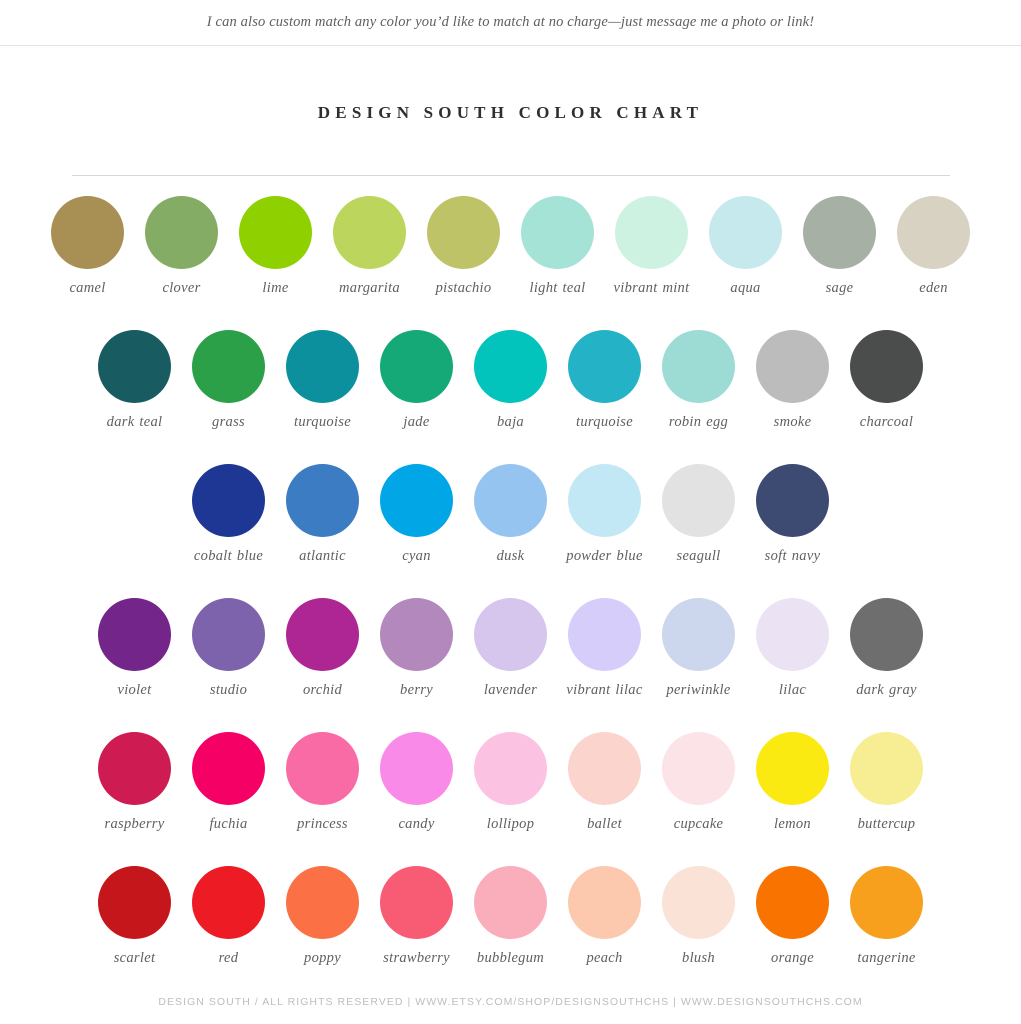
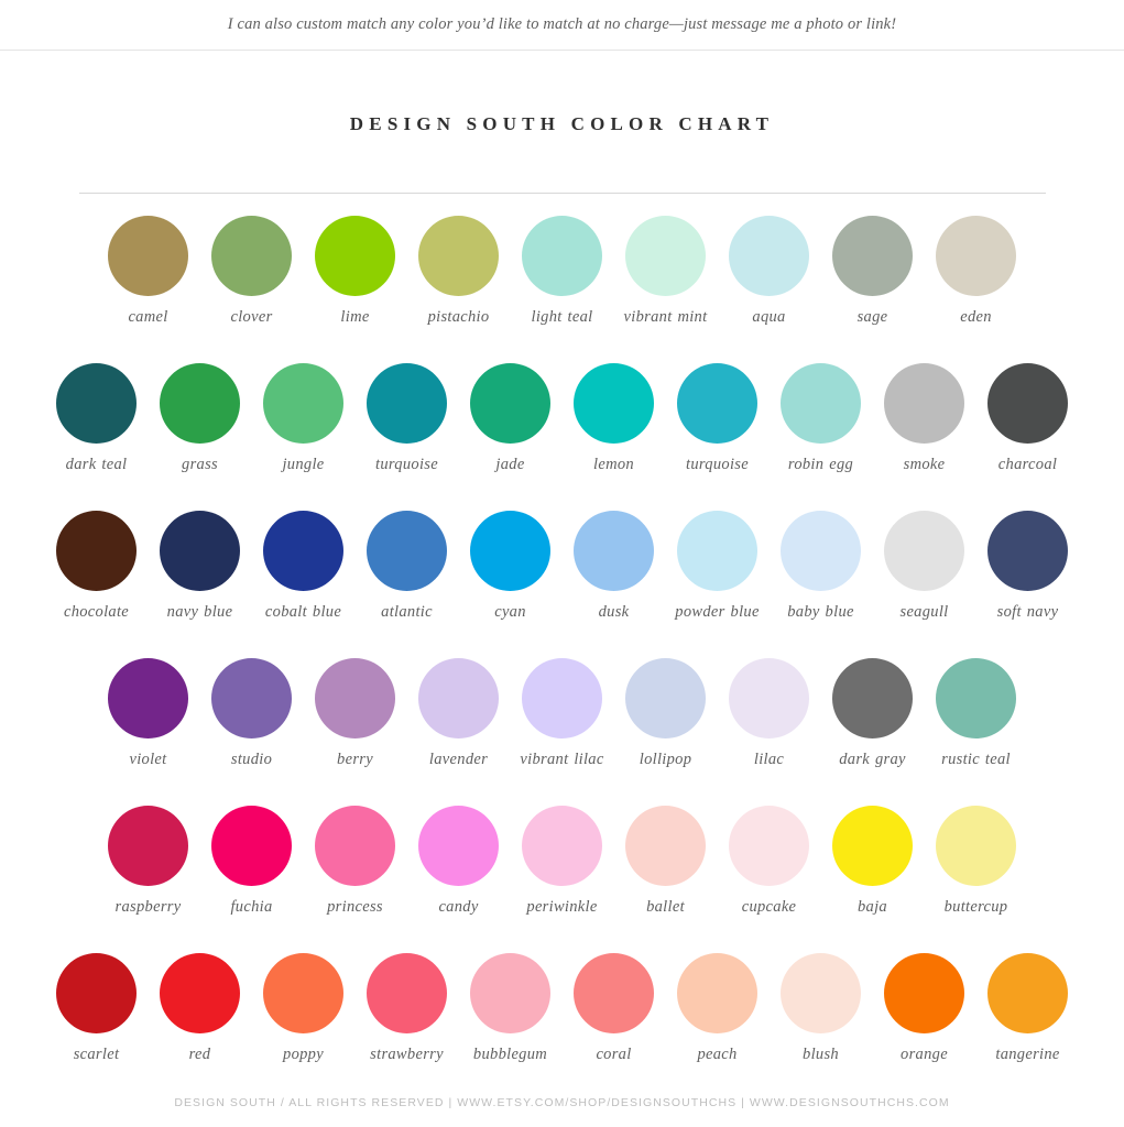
  I can also custom match any color you’d like to match at no charge—just message me a photo or link!
  DESIGN SOUTH COLOR CHART
  camel
  clover
  lime
- margarita
  pistachio
  light teal
  vibrant mint
  aqua
  sage
  eden
  dark teal
  grass
+ jungle
  turquoise
  jade
- baja
+ lemon
  turquoise
  robin egg
  smoke
  charcoal
+ chocolate
+ navy blue
  cobalt blue
  atlantic
  cyan
  dusk
  powder blue
+ baby blue
  seagull
  soft navy
  violet
  studio
- orchid
  berry
  lavender
  vibrant lilac
- periwinkle
+ lollipop
  lilac
  dark gray
+ rustic teal
  raspberry
  fuchia
  princess
  candy
- lollipop
+ periwinkle
  ballet
  cupcake
- lemon
+ baja
  buttercup
  scarlet
  red
  poppy
  strawberry
  bubblegum
+ coral
  peach
  blush
  orange
  tangerine
  DESIGN SOUTH / ALL RIGHTS RESERVED | WWW.ETSY.COM/SHOP/DESIGNSOUTHCHS | WWW.DESIGNSOUTHCHS.COM
